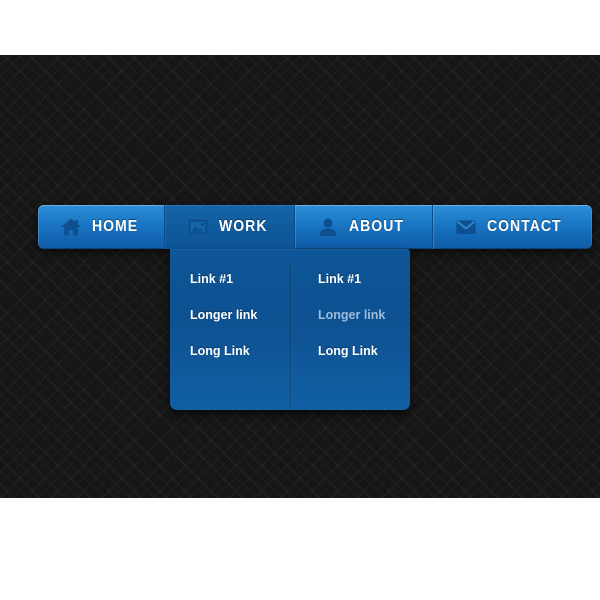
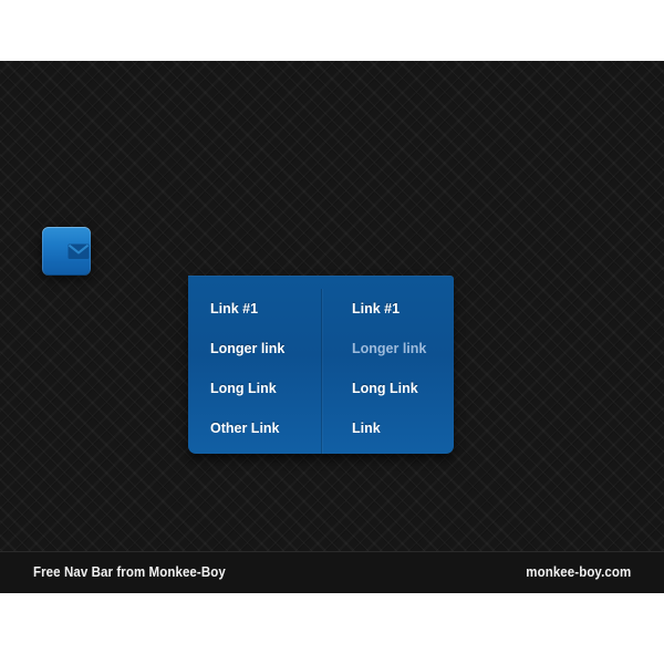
- HOME
- WORK
- ABOUT
- CONTACT
  Link #1
  Longer link
  Long Link
+ Other Link
  Link #1
  Longer link
  Long Link
+ Link
+ Free Nav Bar from Monkee-Boy
+ monkee-boy.com
